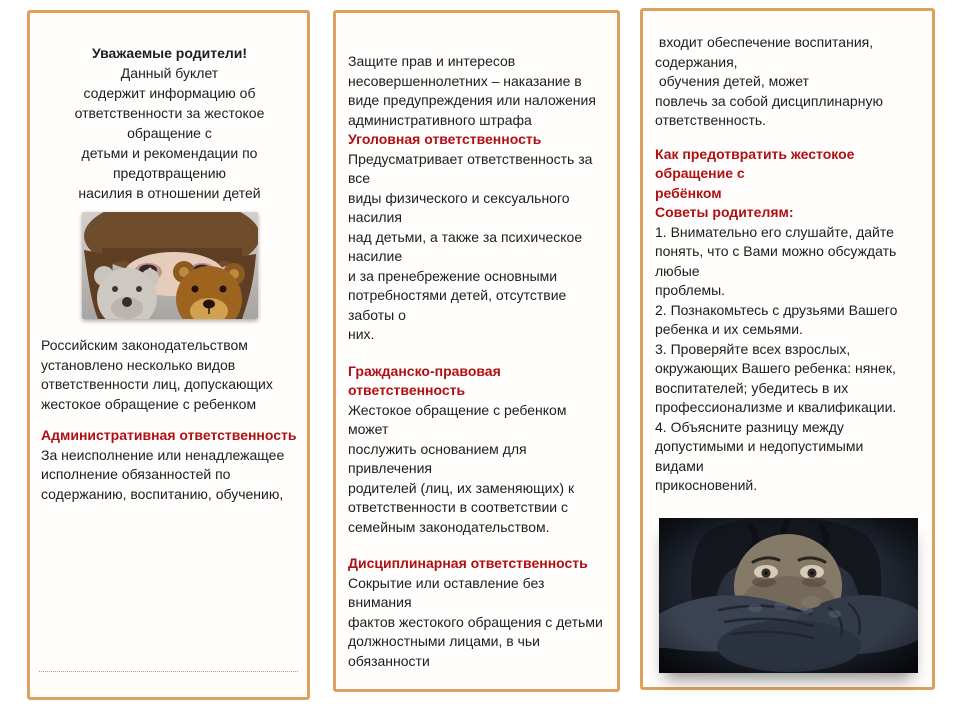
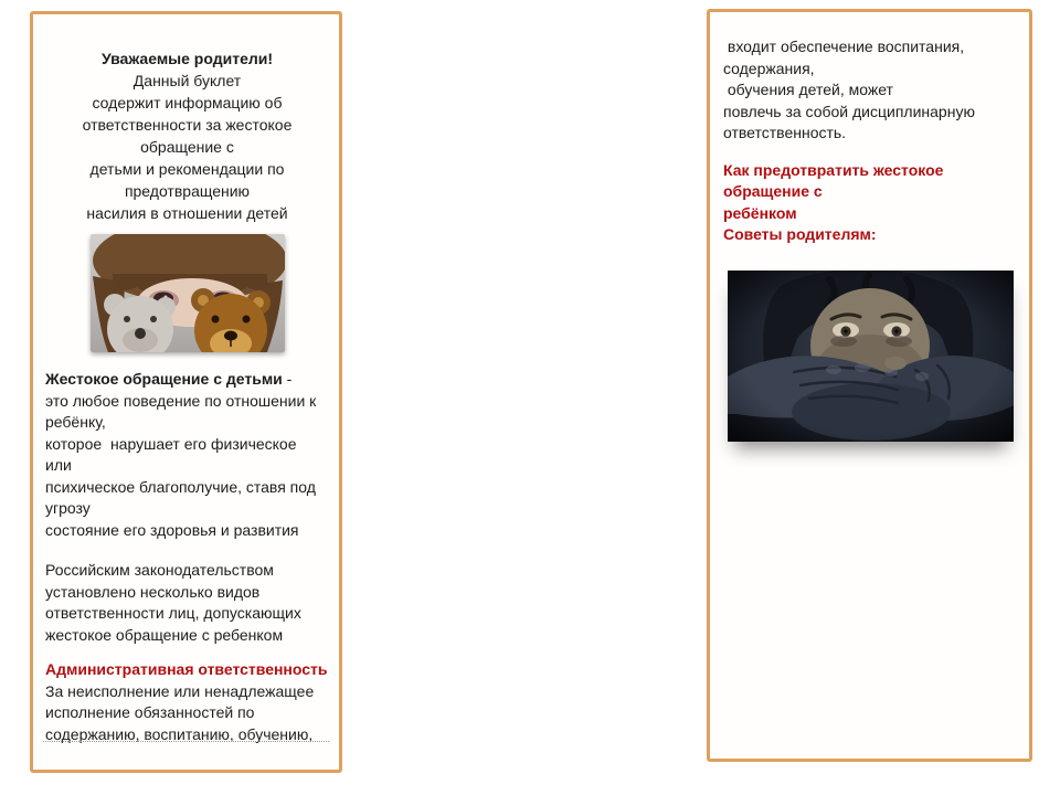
  Уважаемые родители!
  Данный буклет
  содержит информацию об
  ответственности за жестокое
  обращение с
  детьми и рекомендации по
  предотвращению
  насилия в отношении детей
+ Жестокое обращение с детьми -
+ это любое поведение по отношении к
+ ребёнку,
+ которое нарушает его физическое
+ или
+ психическое благополучие, ставя под
+ угрозу
+ состояние его здоровья и развития
  Российским законодательством
  установлено несколько видов
  ответственности лиц, допускающих
  жестокое обращение с ребенком
  Административная ответственность
  За неисполнение или ненадлежащее
  исполнение обязанностей по
  содержанию, воспитанию, обучению,
- Защите прав и интересов
- несовершеннолетних – наказание в
- виде предупреждения или наложения
- административного штрафа
- Уголовная ответственность
- Предусматривает ответственность за
- все
- виды физического и сексуального
- насилия
- над детьми, а также за психическое
- насилие
- и за пренебрежение основными
- потребностями детей, отсутствие
- заботы о
- них.
- Гражданско-правовая
- ответственность
- Жестокое обращение с ребенком
- может
- послужить основанием для
- привлечения
- родителей (лиц, их заменяющих) к
- ответственности в соответствии с
- семейным законодательством.
- Дисциплинарная ответственность
- Сокрытие или оставление без
- внимания
- фактов жестокого обращения с детьми
- должностными лицами, в чьи
- обязанности
  входит обеспечение воспитания,
  содержания,
  обучения детей, может
  повлечь за собой дисциплинарную
  ответственность.
  Как предотвратить жестокое
  обращение с
  ребёнком
  Советы родителям:
- 1. Внимательно его слушайте, дайте
- понять, что с Вами можно обсуждать
- любые
- проблемы.
- 2. Познакомьтесь с друзьями Вашего
- ребенка и их семьями.
- 3. Проверяйте всех взрослых,
- окружающих Вашего ребенка: нянек,
- воспитателей; убедитесь в их
- профессионализме и квалификации.
- 4. Объясните разницу между
- допустимыми и недопустимыми
- видами
- прикосновений.
